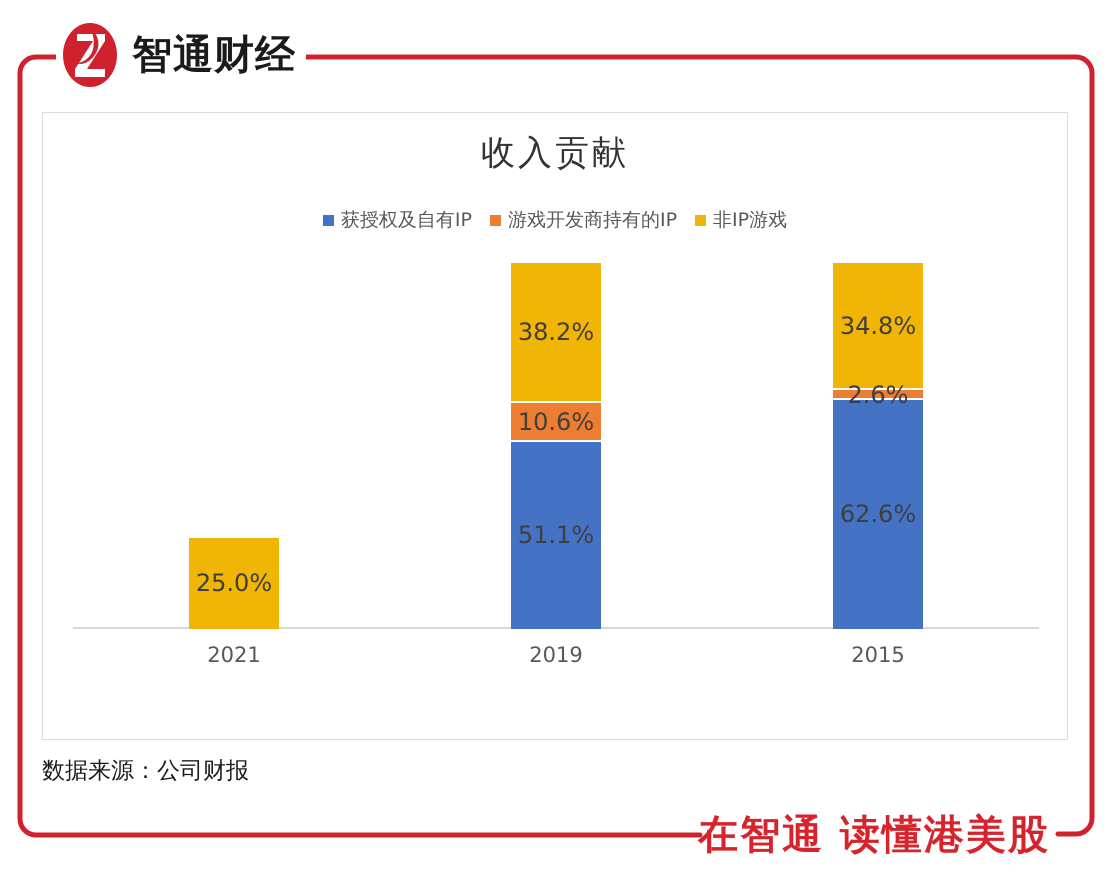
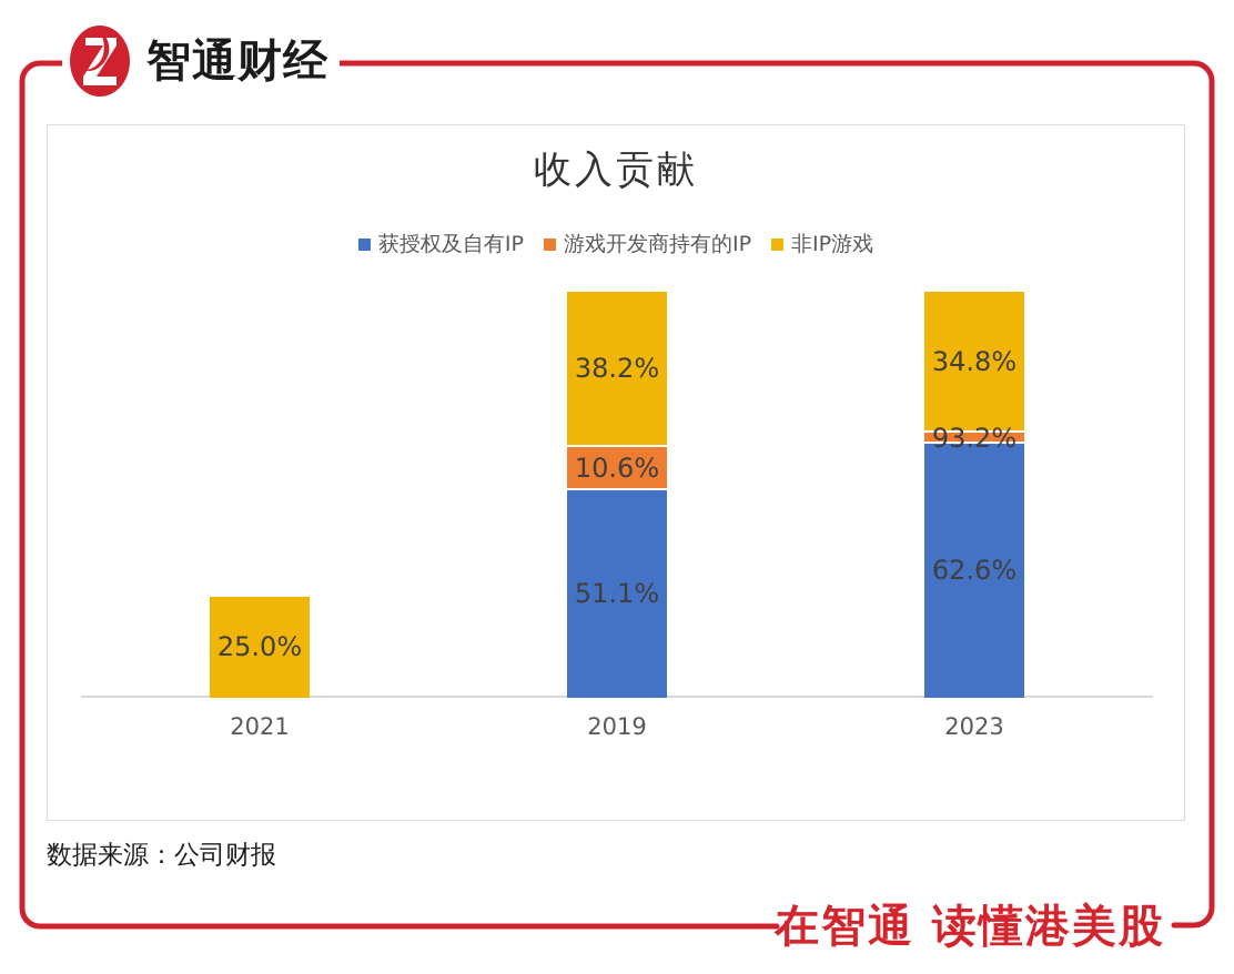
  智通财经
  收入贡献
  获授权及自有IP
  游戏开发商持有的IP
  非IP游戏
  25.0%
  38.2%
  10.6%
  51.1%
  34.8%
- 2.6%
+ 93.2%
  62.6%
  2021
  2019
- 2015
+ 2023
  数据来源：公司财报
  在智通 读懂港美股
